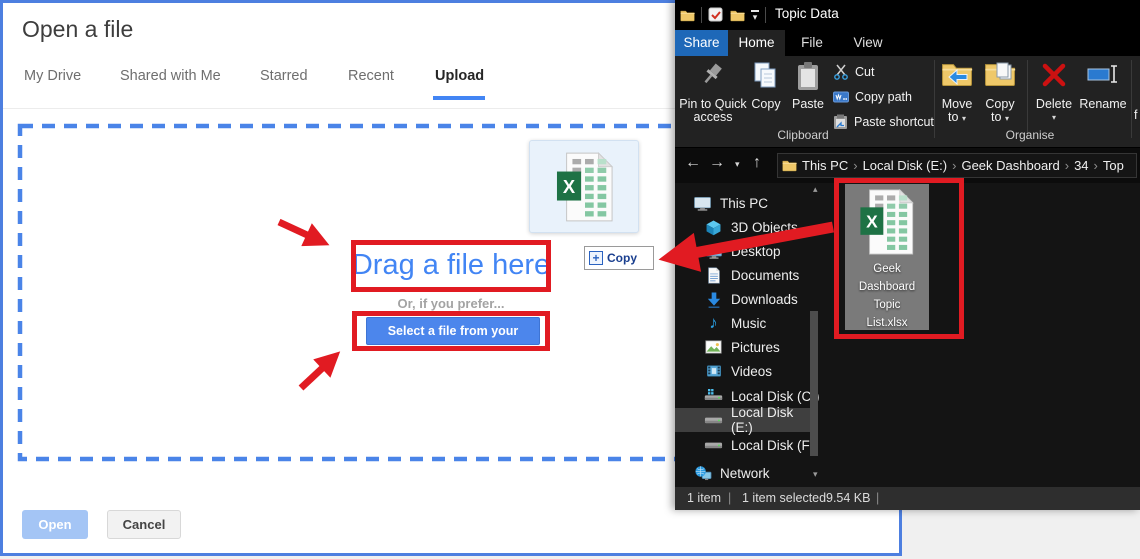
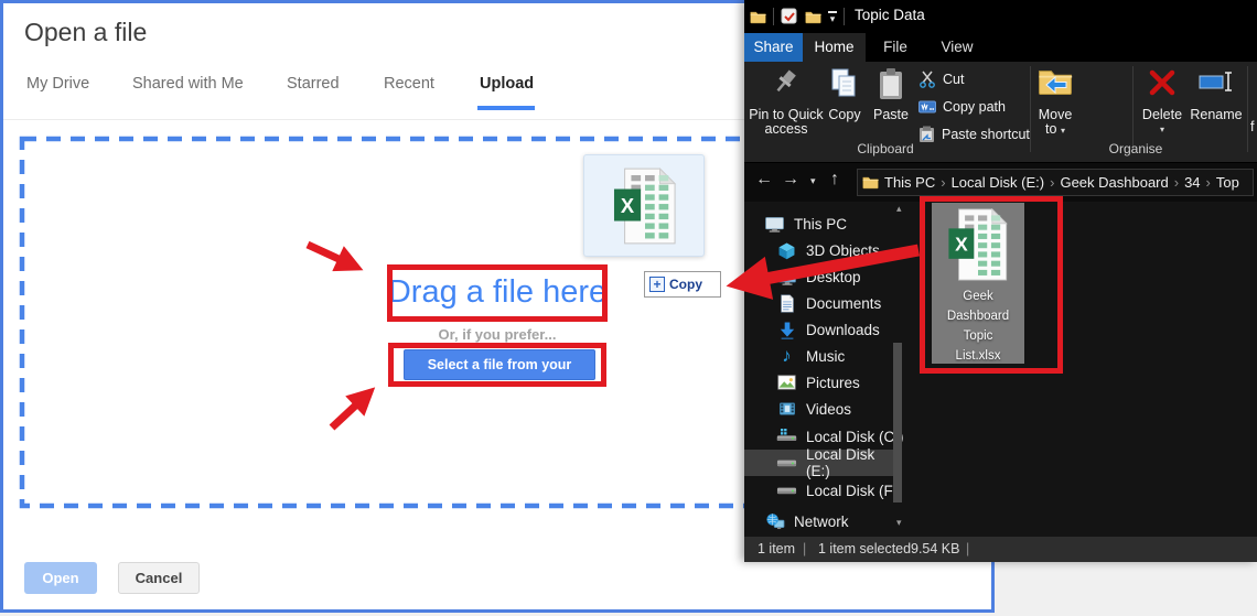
  Open a file
  My Drive
  Shared with Me
  Starred
  Recent
  Upload
  Drag a file here
  Or, if you prefer...
  Select a file from your device
  Open
  Cancel
  +
  Copy
  ▾
  Topic Data
  Share
  Home
  File
  View
  Pin to Quick access
  Copy
  Paste
  Cut
  Copy path
  Paste shortcut
  Move to ▾
- Copy to ▾
  Delete
  ▾
  Rename
  f
  Clipboard
  Organise
  ←
  →
  ▾
  ↑
  This PC
  ›
  Local Disk (E:)
  ›
  Geek Dashboard
  ›
  34
  ›
  Top
  ▴
  This PC
  3D Objects
  Desktop
  Documents
  Downloads
  ♪
  Music
  Pictures
  Videos
  Local Disk (C
  Local Disk (E:)
  Local Disk (F
  Network
  ▾
  Geek
  Dashboard
  Topic
  List.xlsx
  1 item
  |
  1 item selected
  9.54 KB
  |
